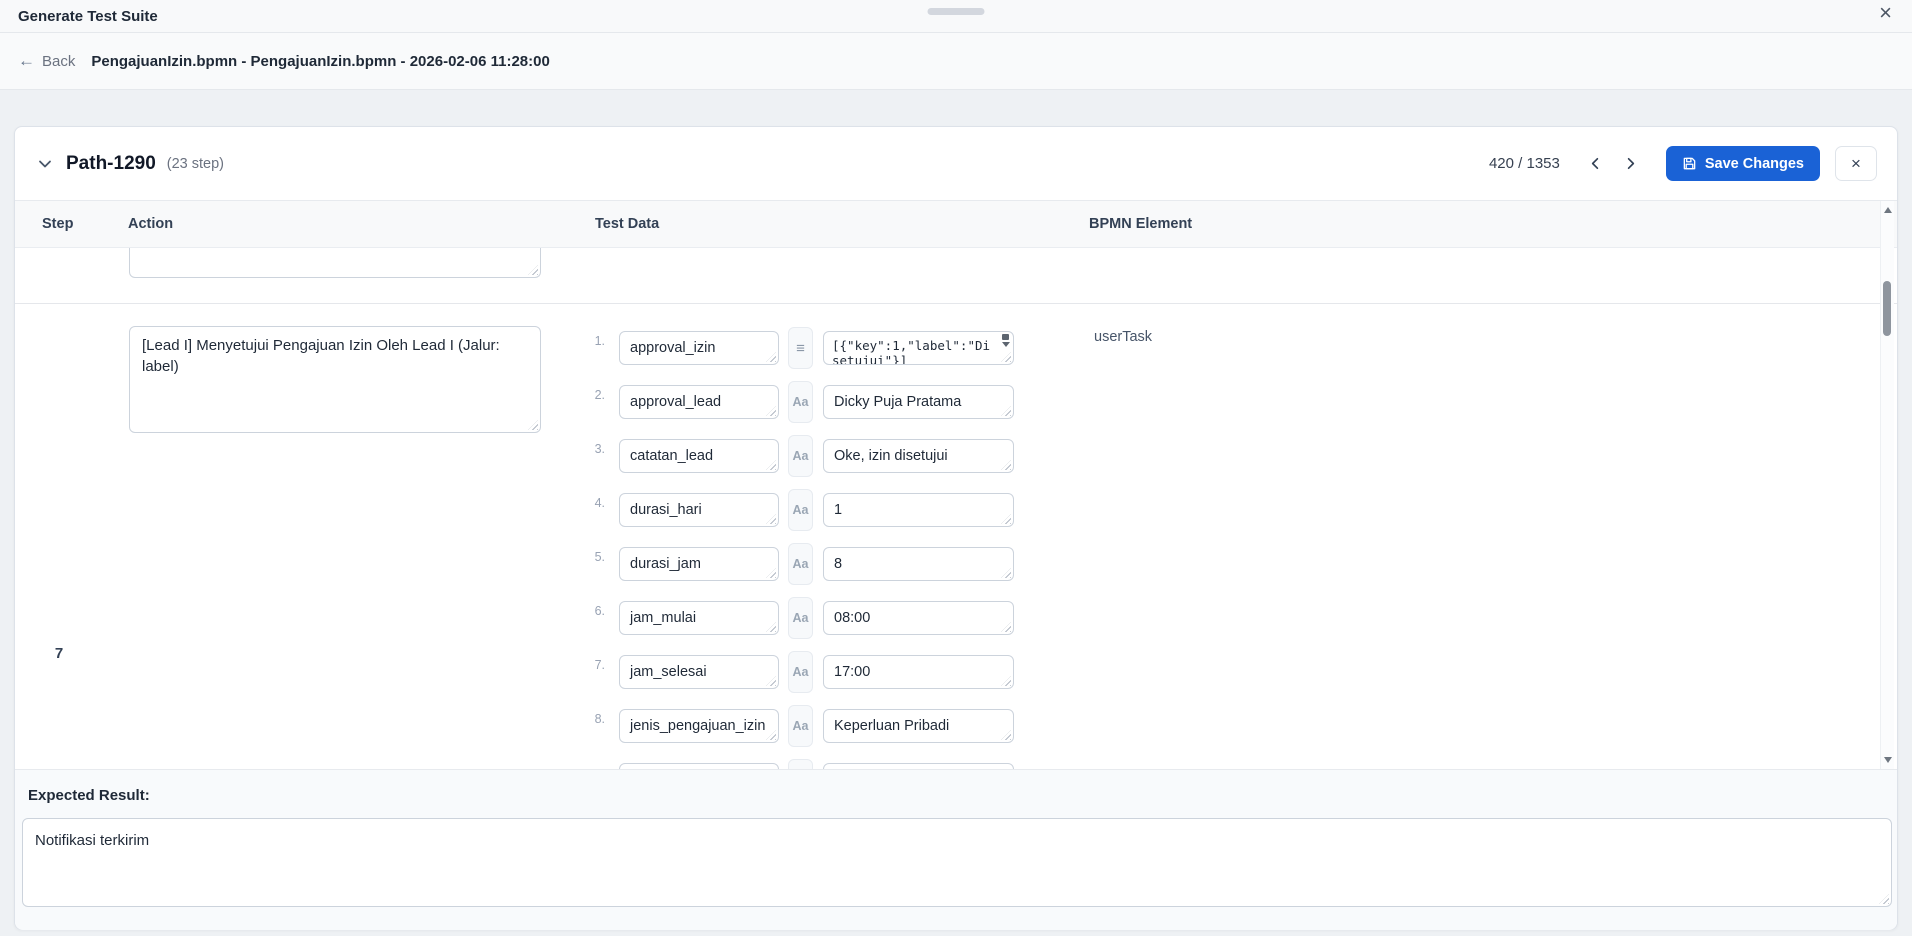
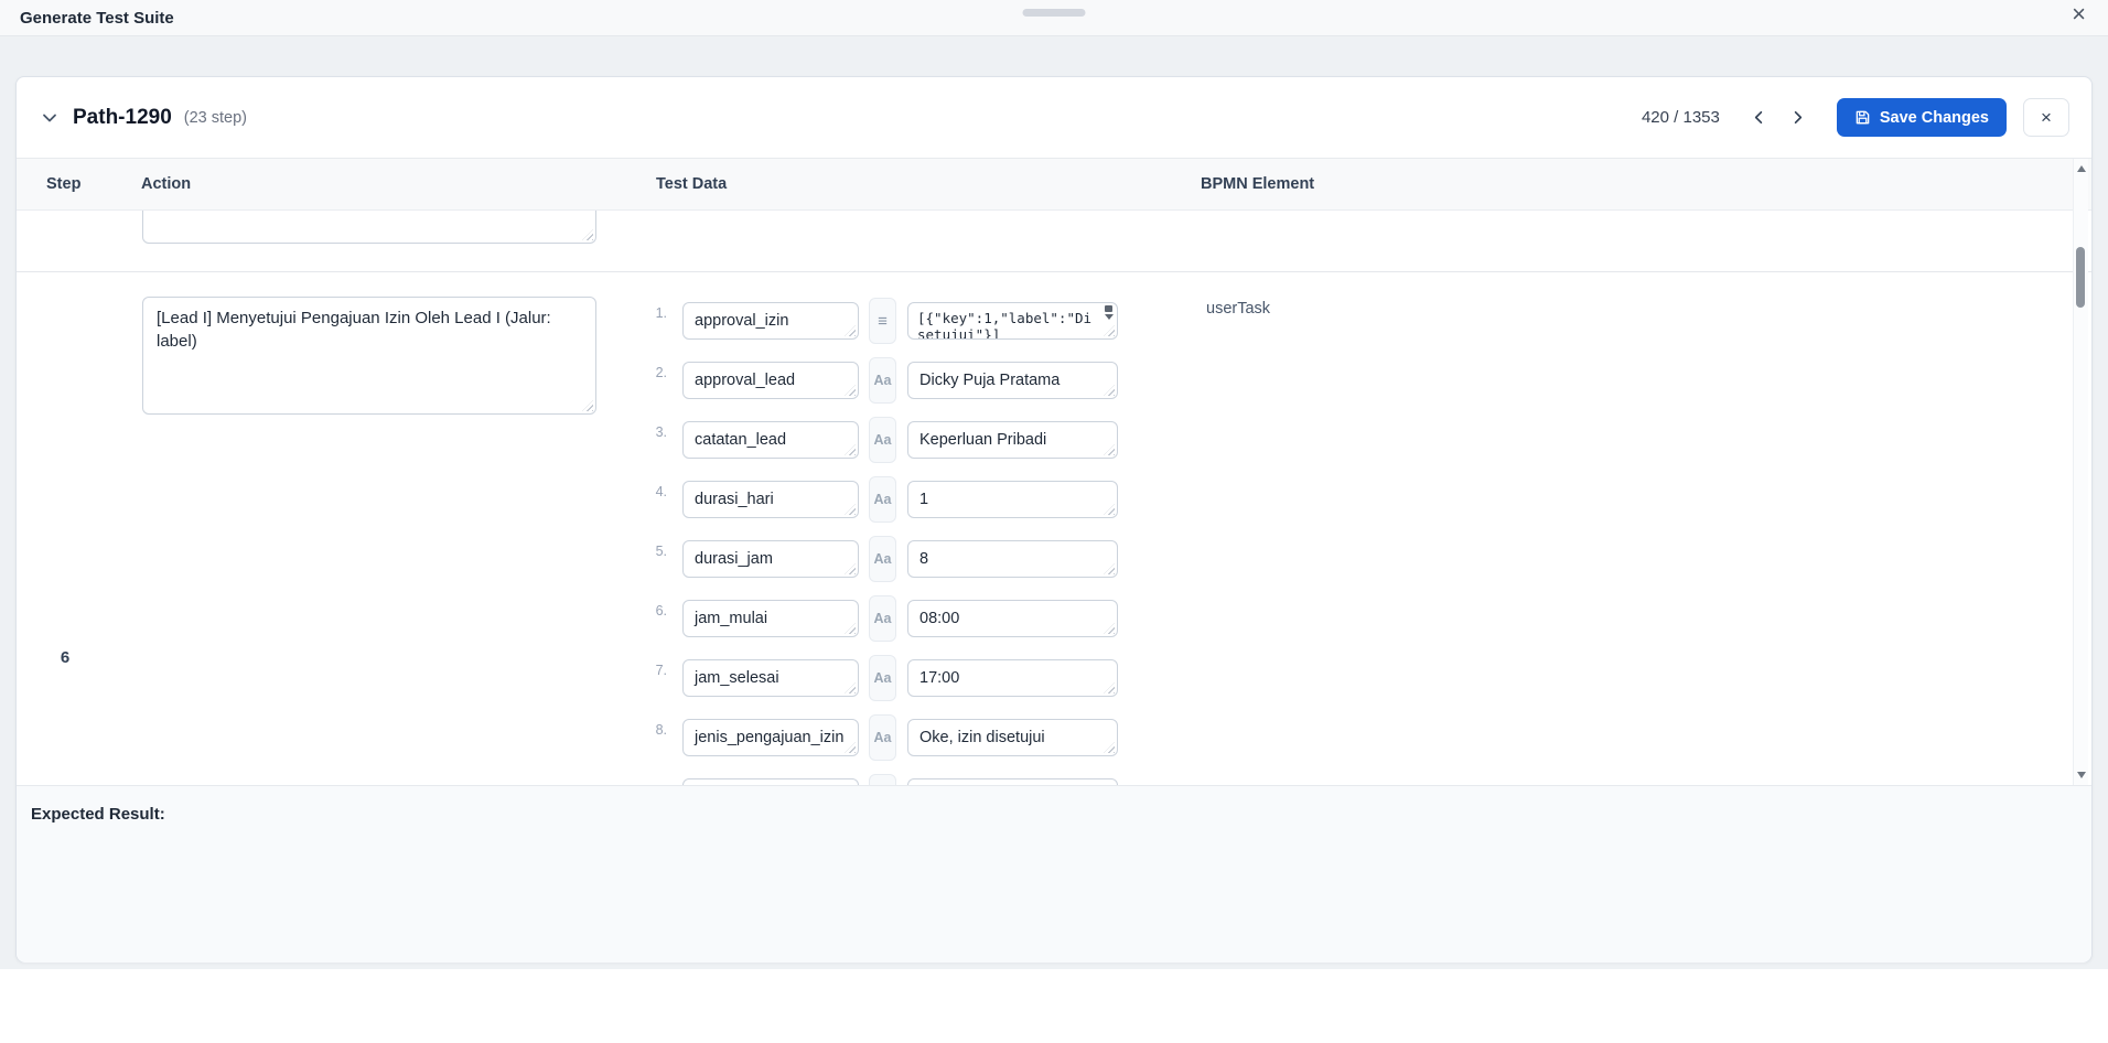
  Generate Test Suite
  ×
- ←
- Back
- PengajuanIzin.bpmn - PengajuanIzin.bpmn - 2026-02-06 11:28:00
  Path-1290
  (23 step)
  420 / 1353
  Save Changes
  ×
  Step
  Action
  Test Data
  BPMN Element
- 7
+ 6
  [Lead I] Menyetujui Pengajuan Izin Oleh Lead I (Jalur: label)
  userTask
  1.
  approval_izin
  ≡
  [{"key":1,"label":"Di
  setujui"}]
  2.
  approval_lead
  Aa
  Dicky Puja Pratama
  3.
  catatan_lead
  Aa
- Oke, izin disetujui
+ Keperluan Pribadi
  4.
  durasi_hari
  Aa
  1
  5.
  durasi_jam
  Aa
  8
  6.
  jam_mulai
  Aa
  08:00
  7.
  jam_selesai
  Aa
  17:00
  8.
  jenis_pengajuan_izin
  Aa
- Keperluan Pribadi
+ Oke, izin disetujui
  Expected Result:
- Notifikasi terkirim
